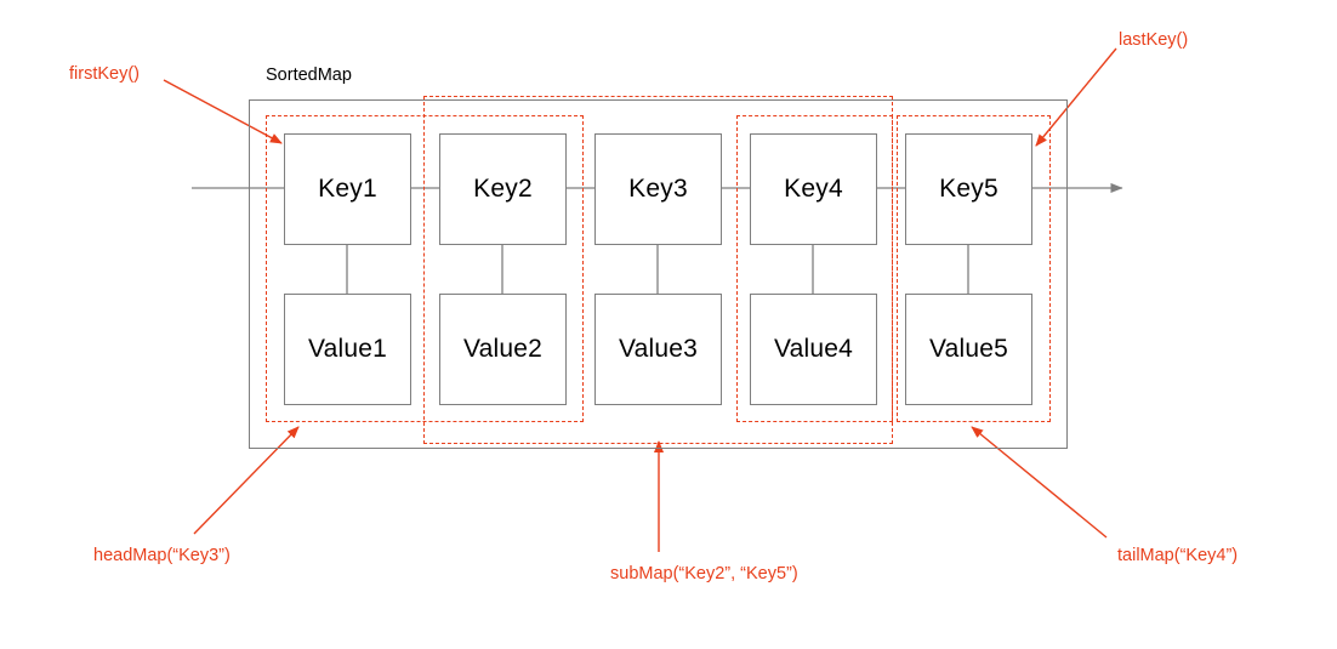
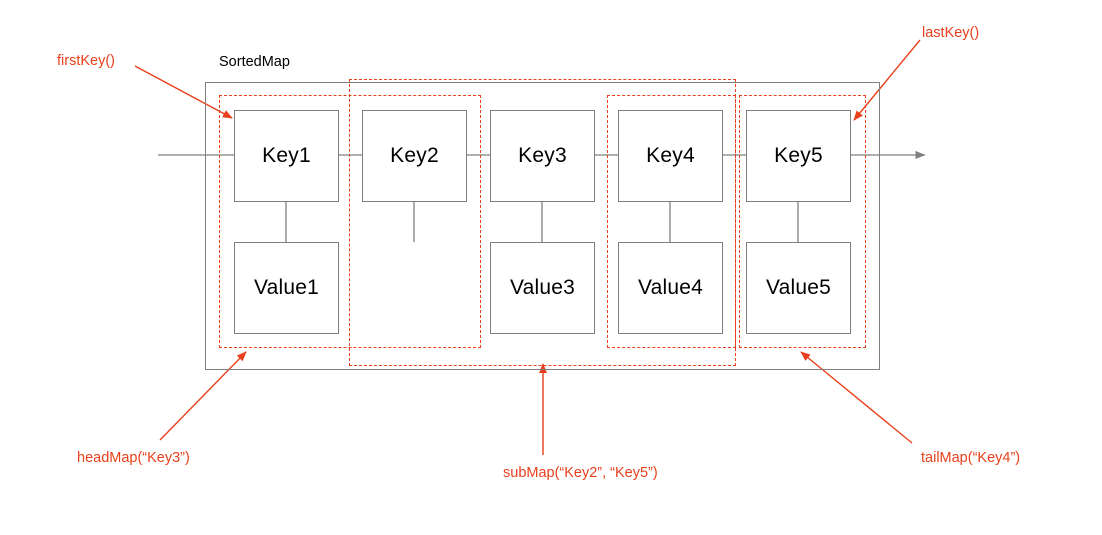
  SortedMap
  Key1
  Key2
  Key3
  Key4
  Key5
  Value1
- Value2
  Value3
  Value4
  Value5
  firstKey()
  lastKey()
  headMap(“Key3”)
  subMap(“Key2”, “Key5”)
  tailMap(“Key4”)
